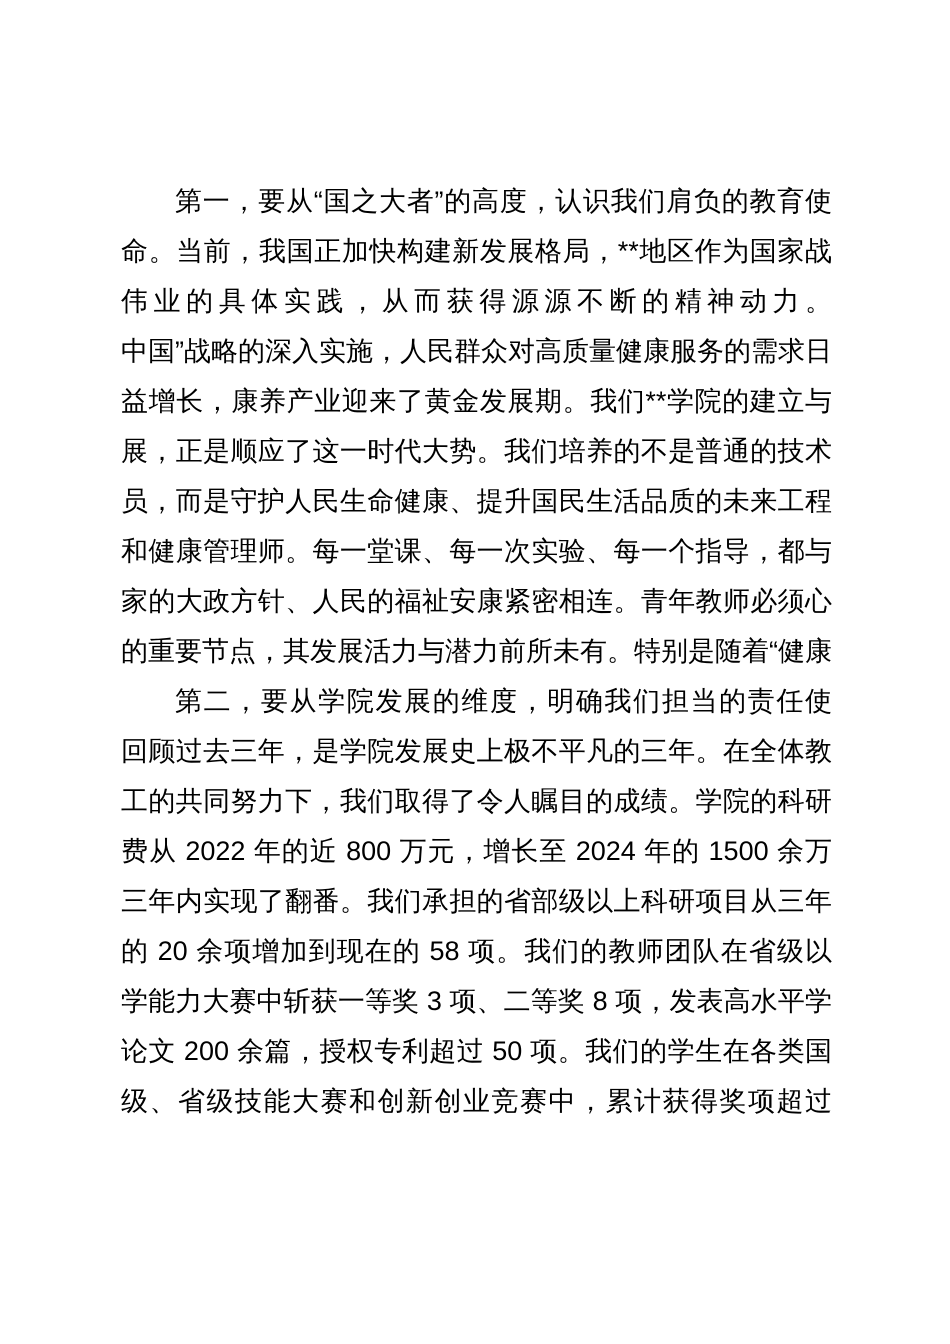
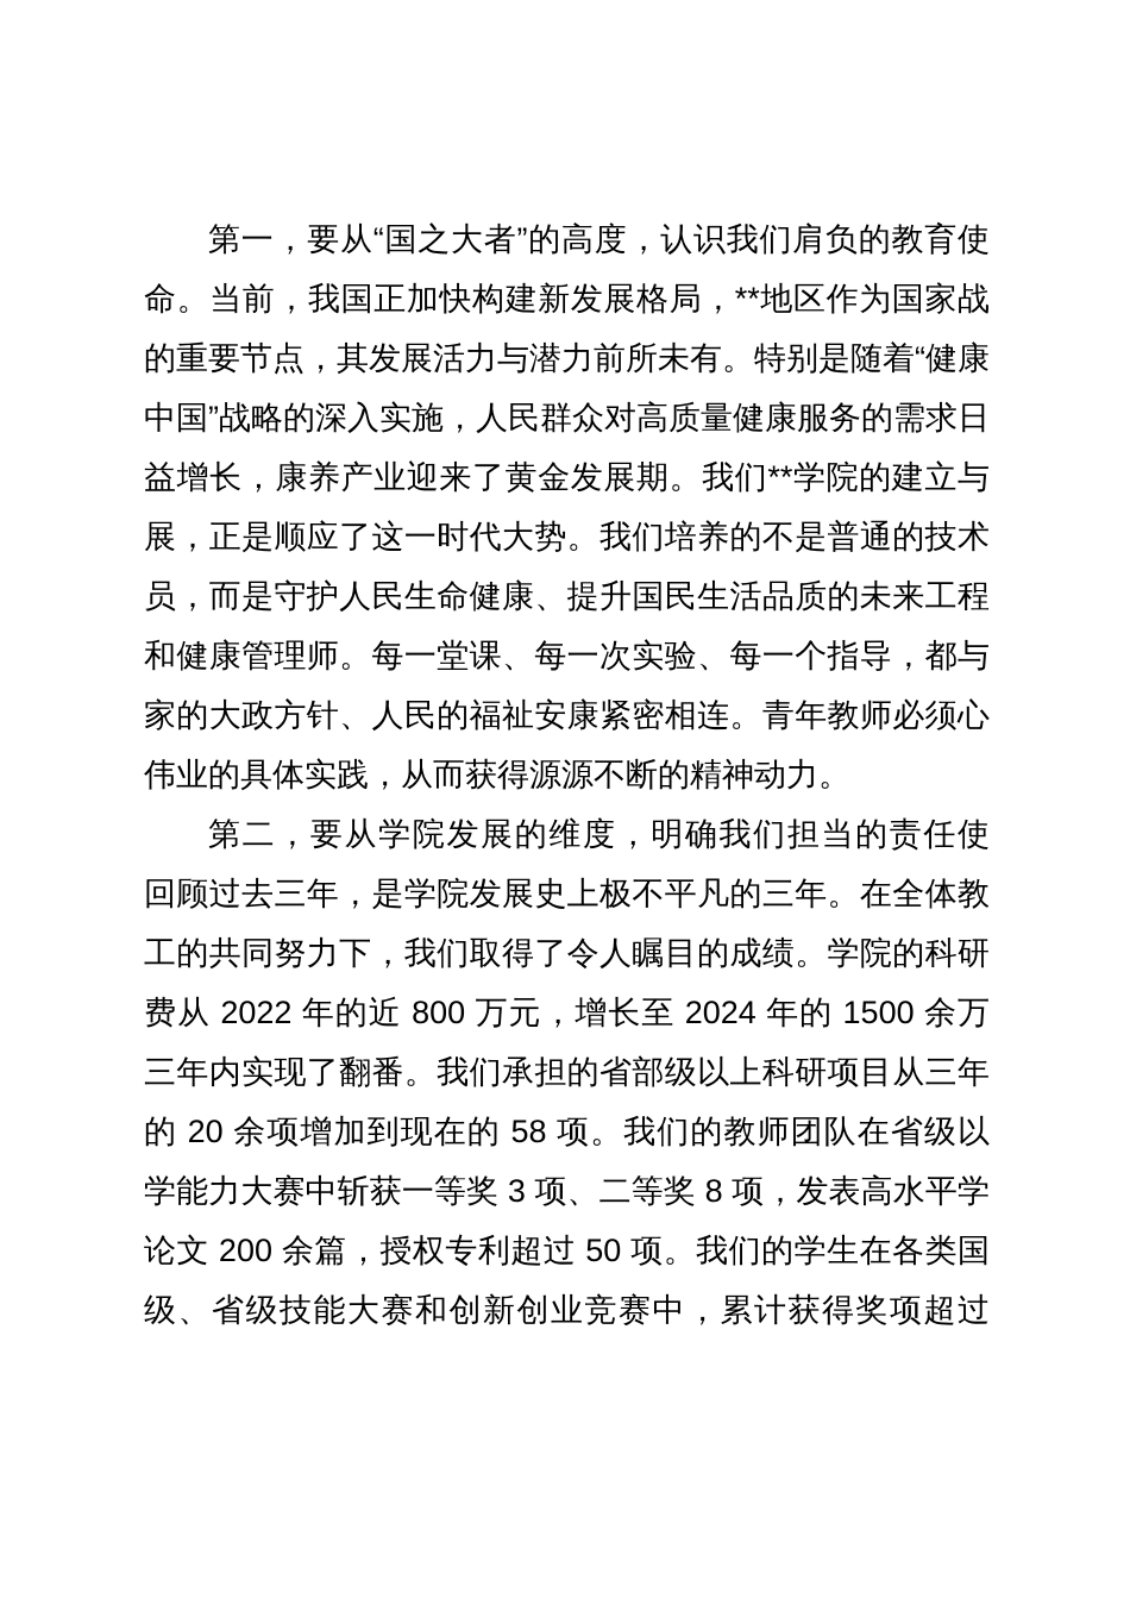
  第一，要从“国之大者”的高度，认识我们肩负的教育使
  命。当前，我国正加快构建新发展格局，**地区作为国家战
- 伟业的具体实践，从而获得源源不断的精神动力。
+ 的重要节点，其发展活力与潜力前所未有。特别是随着“健康
  中国”战略的深入实施，人民群众对高质量健康服务的需求日
  益增长，康养产业迎来了黄金发展期。我们**学院的建立与
  展，正是顺应了这一时代大势。我们培养的不是普通的技术
  员，而是守护人民生命健康、提升国民生活品质的未来工程
  和健康管理师。每一堂课、每一次实验、每一个指导，都与
  家的大政方针、人民的福祉安康紧密相连。青年教师必须心
- 的重要节点，其发展活力与潜力前所未有。特别是随着“健康
+ 伟业的具体实践，从而获得源源不断的精神动力。
  第二，要从学院发展的维度，明确我们担当的责任使
  回顾过去三年，是学院发展史上极不平凡的三年。在全体教
  工的共同努力下，我们取得了令人瞩目的成绩。学院的科研
  费从 2022 年的近 800 万元，增长至 2024 年的 1500 余万
  三年内实现了翻番。我们承担的省部级以上科研项目从三年
  的 20 余项增加到现在的 58 项。我们的教师团队在省级以
  学能力大赛中斩获一等奖 3 项、二等奖 8 项，发表高水平学
  论文 200 余篇，授权专利超过 50 项。我们的学生在各类国
  级、省级技能大赛和创新创业竞赛中，累计获得奖项超过
